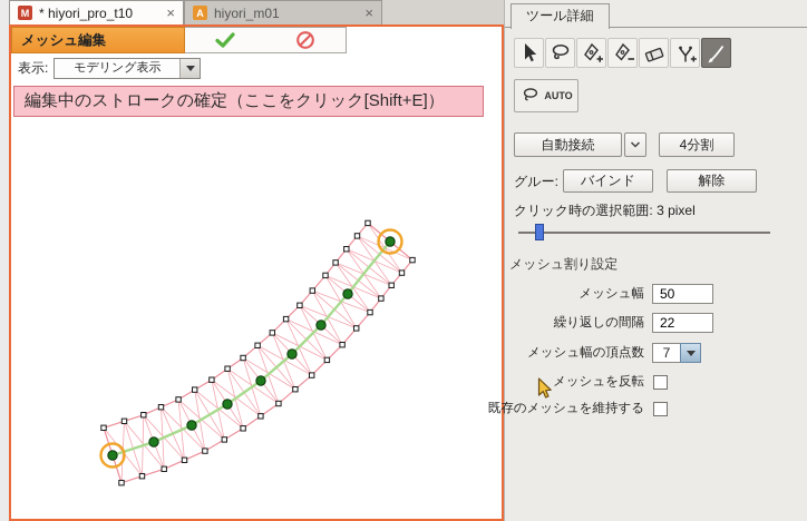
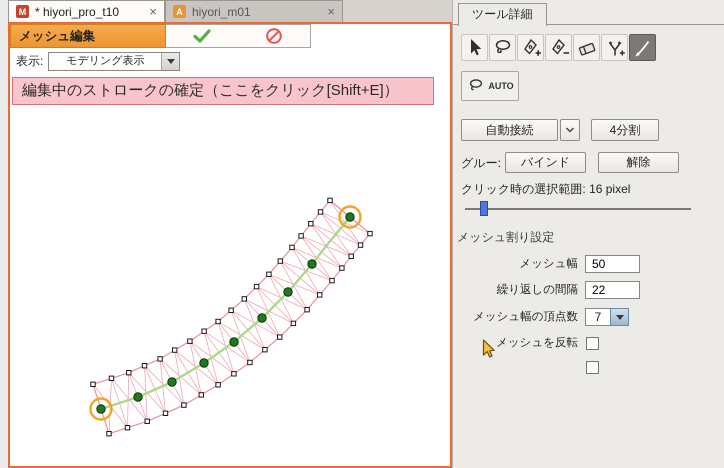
  M
  * hiyori_pro_t10
  ×
  A
  hiyori_m01
  ×
  メッシュ編集
  表示:
  モデリング表示
  編集中のストロークの確定（ここをクリック[Shift+E]）
  ツール詳細
  AUTO
  自動接続
  4分割
  グルー:
  バインド
  解除
- クリック時の選択範囲: 3 pixel
+ クリック時の選択範囲: 16 pixel
  メッシュ割り設定
  メッシュ幅
  50
  繰り返しの間隔
  22
  メッシュ幅の頂点数
  7
  メッシュを反転
- 既存のメッシュを維持する
